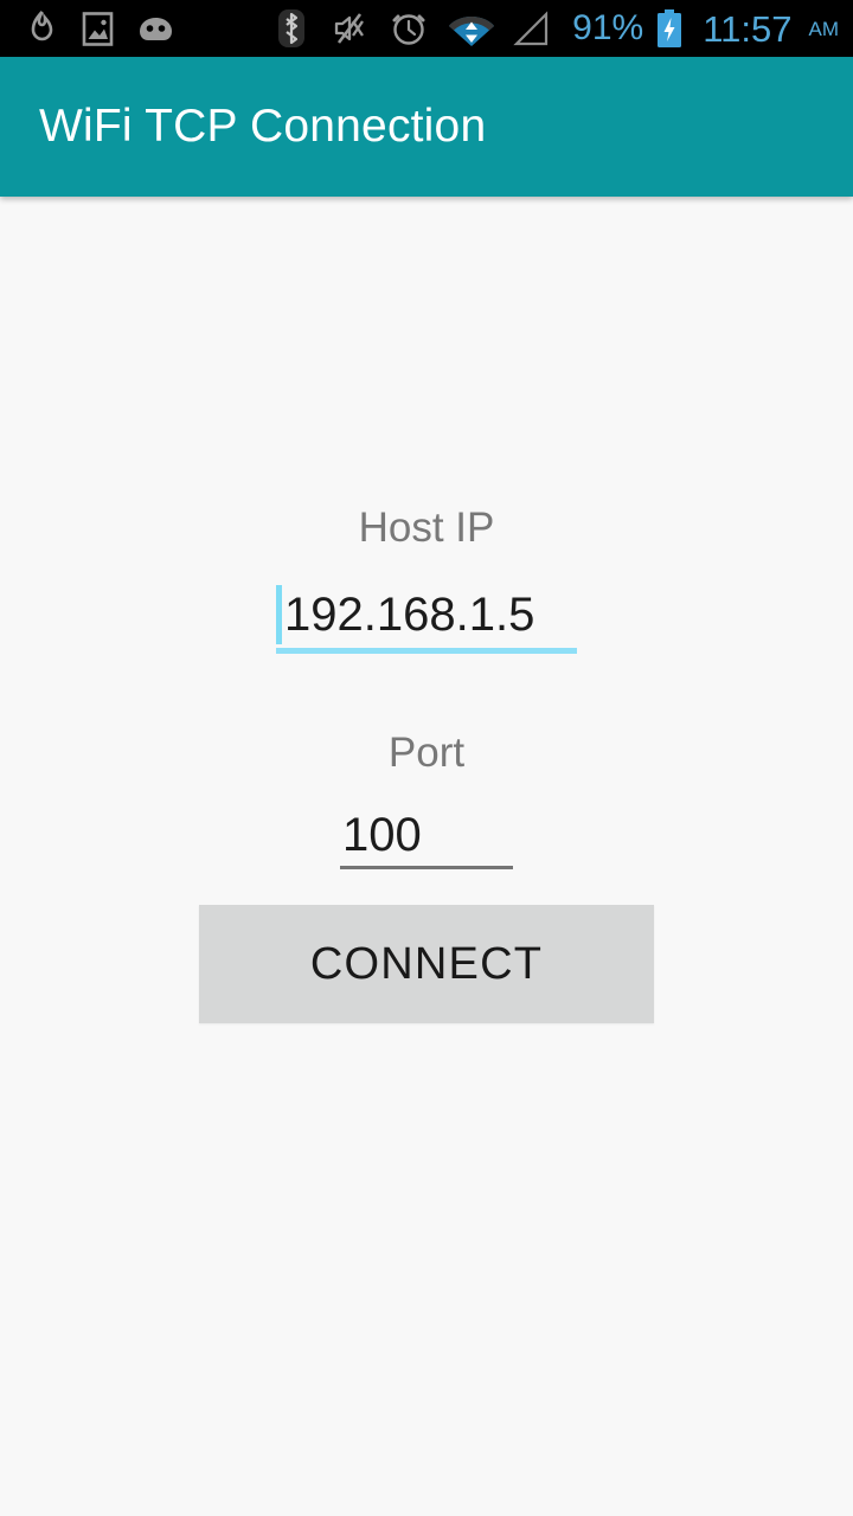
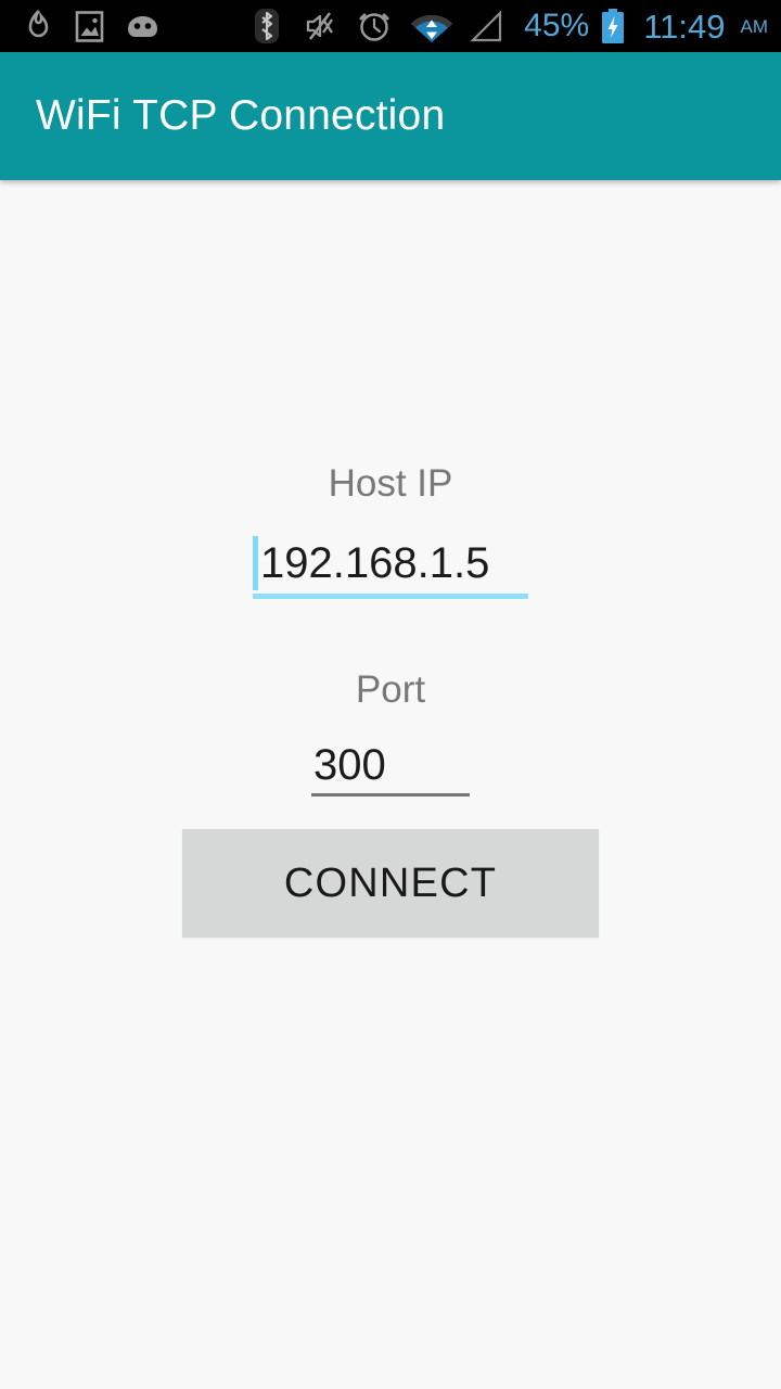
- 91%
+ 45%
- 11:57
+ 11:49
  AM
  WiFi TCP Connection
  Host IP
  192.168.1.5
  Port
- 100
+ 300
  CONNECT
